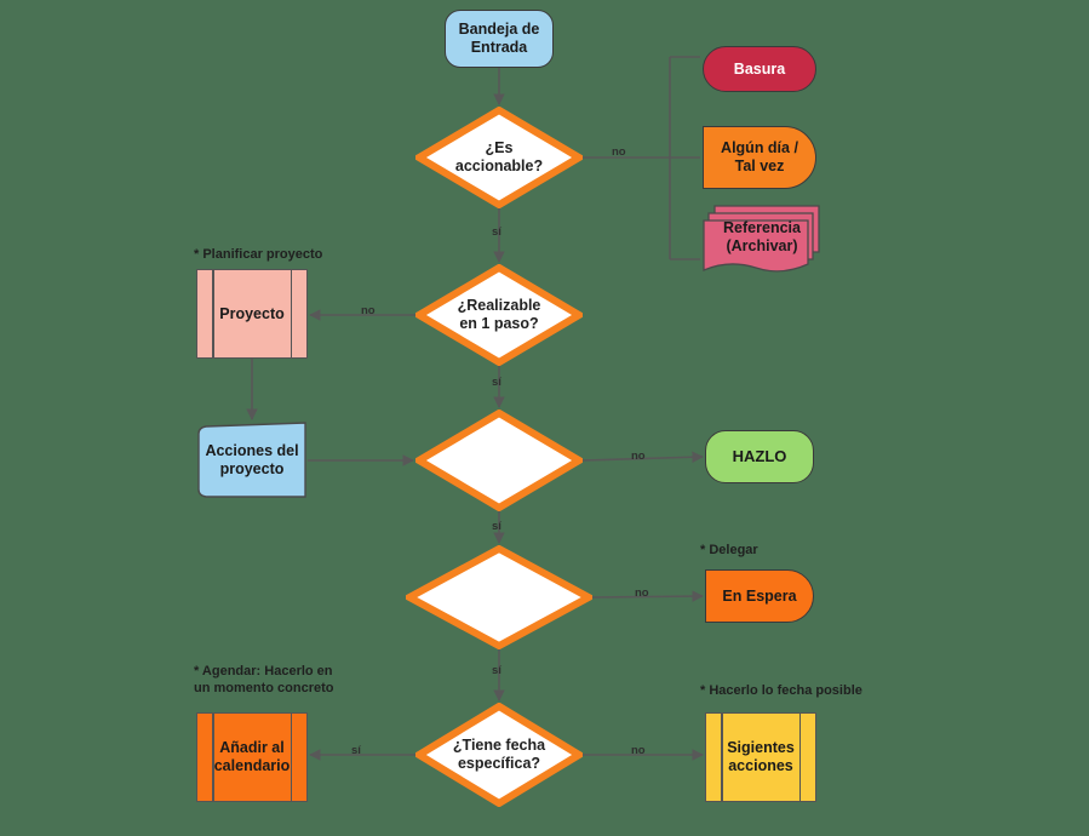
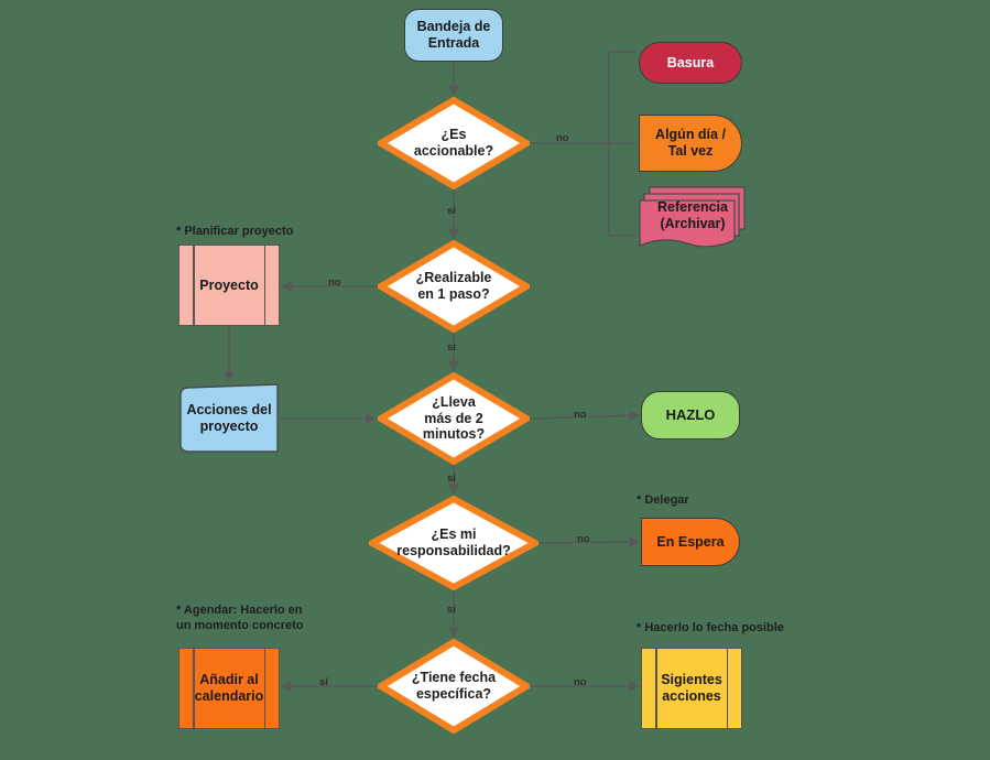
  Bandeja de
  Entrada
  ¿Es
  accionable?
  ¿Realizable
  en 1 paso?
+ ¿Lleva
+ más de 2
+ minutos?
+ ¿Es mi
+ responsabilidad?
  ¿Tiene fecha
  específica?
  Basura
  Algún día /
  Tal vez
  Referencia
  (Archivar)
  Proyecto
  Acciones del
  proyecto
  HAZLO
  En Espera
  Añadir al
  calendario
  Sigientes
  acciones
  * Planificar proyecto
  * Delegar
  * Agendar: Hacerlo en
  un momento concreto
  * Hacerlo lo fecha posible
  no
  sí
  no
  sí
  no
  sí
  no
  sí
  sí
  no
